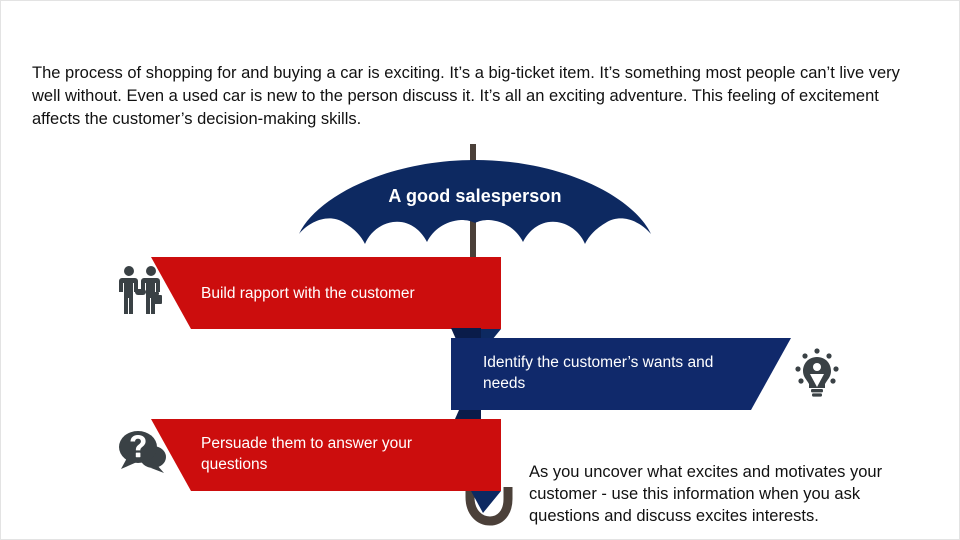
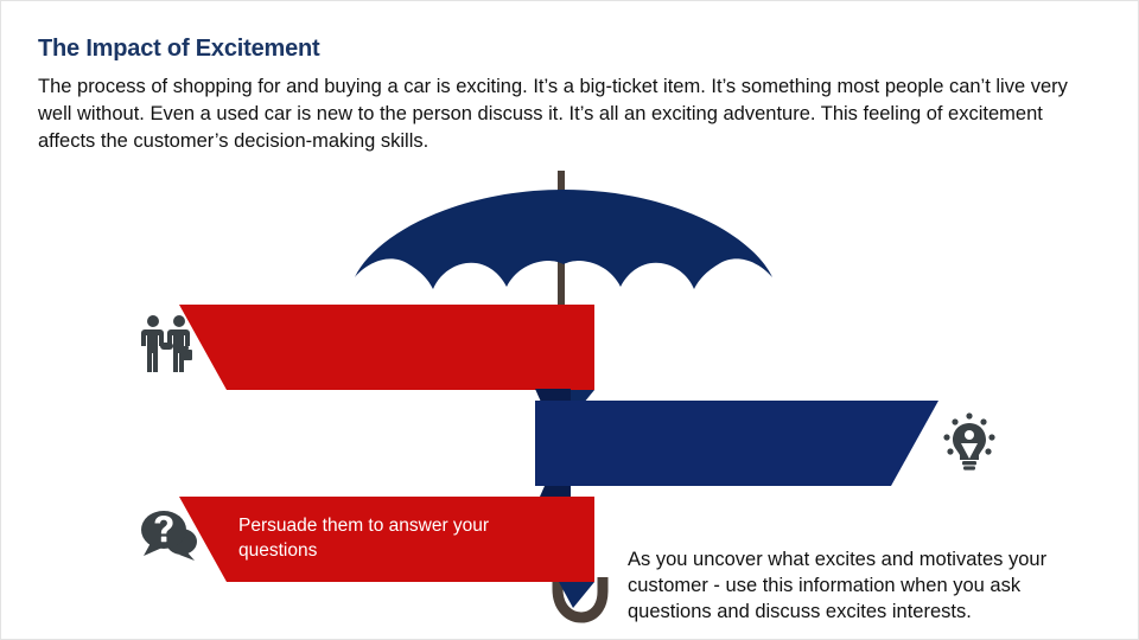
+ The Impact of Excitement
  The process of shopping for and buying a car is exciting. It’s a big-ticket item. It’s something most people can’t live very well without. Even a used car is new to the person discuss it. It’s all an exciting adventure. This feeling of excitement affects the customer’s decision-making skills.
- A good salesperson
- Build rapport with the customer
- Identify the customer’s wants and needs
  Persuade them to answer your questions
  As you uncover what excites and motivates your customer - use this information when you ask questions and discuss excites interests.
